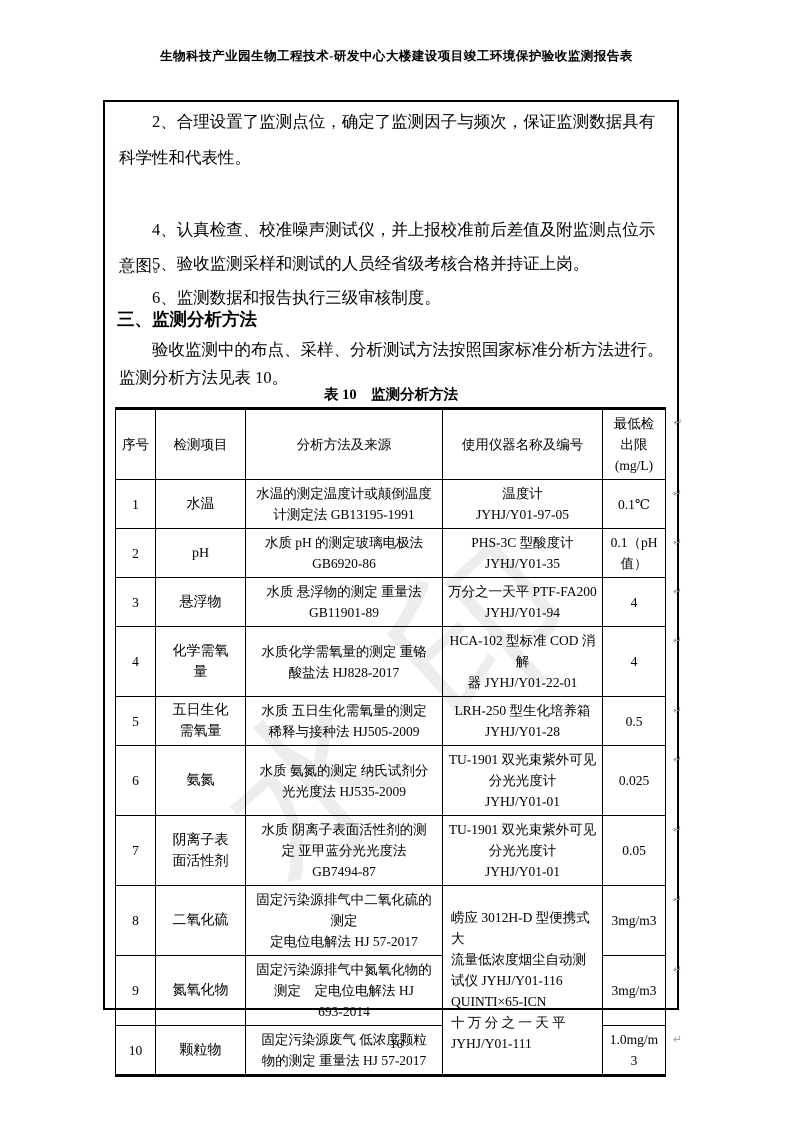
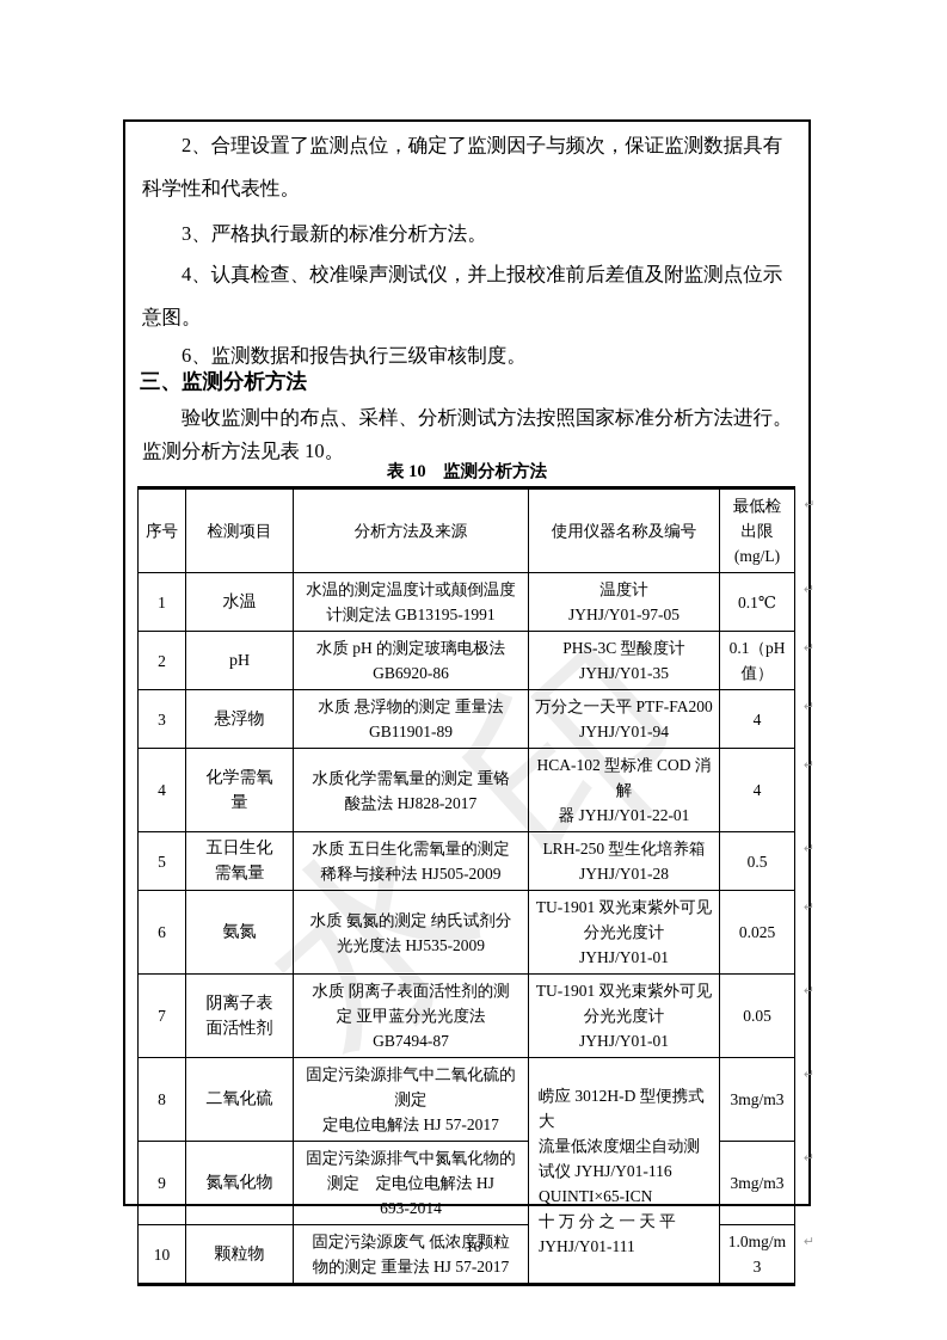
- 生物科技产业园生物工程技术-研发中心大楼建设项目竣工环境保护验收监测报告表
  2、合理设置了监测点位，确定了监测因子与频次，保证监测数据具有科学性和代表性。
+ 3、严格执行最新的标准分析方法。
  4、认真检查、校准噪声测试仪，并上报校准前后差值及附监测点位示意图。
- 5、验收监测采样和测试的人员经省级考核合格并持证上岗。
  6、监测数据和报告执行三级审核制度。
  三、监测分析方法
  验收监测中的布点、采样、分析测试方法按照国家标准分析方法进行。监测分析方法见表 10。
  表 10 监测分析方法
  序号	检测项目	分析方法及来源	使用仪器名称及编号	最低检 出限 (mg/L)↵
  1	水温	水温的测定温度计或颠倒温度 计测定法 GB13195-1991	温度计 JYHJ/Y01-97-05	0.1℃↵
  2	pH	水质 pH 的测定玻璃电极法 GB6920-86	PHS-3C 型酸度计 JYHJ/Y01-35	0.1（pH 值）↵
  3	悬浮物	水质 悬浮物的测定 重量法 GB11901-89	万分之一天平 PTF-FA200 JYHJ/Y01-94	4↵
  4	化学需氧 量	水质化学需氧量的测定 重铬 酸盐法 HJ828-2017	HCA-102 型标准 COD 消解 器 JYHJ/Y01-22-01	4↵
  5	五日生化 需氧量	水质 五日生化需氧量的测定 稀释与接种法 HJ505-2009	LRH-250 型生化培养箱 JYHJ/Y01-28	0.5↵
  6	氨氮	水质 氨氮的测定 纳氏试剂分 光光度法 HJ535-2009	TU-1901 双光束紫外可见 分光光度计 JYHJ/Y01-01	0.025↵
  7	阴离子表 面活性剂	水质 阴离子表面活性剂的测 定 亚甲蓝分光光度法 GB7494-87	TU-1901 双光束紫外可见 分光光度计 JYHJ/Y01-01	0.05↵
  8	二氧化硫	固定污染源排气中二氧化硫的 测定 定电位电解法 HJ 57-2017	崂应 3012H-D 型便携式大 流量低浓度烟尘自动测 试仪 JYHJ/Y01-116 QUINTI×65-ICN 十 万 分 之 一 天 平 JYHJ/Y01-111	3mg/m3↵
  9	氮氧化物	固定污染源排气中氮氧化物的 测定 定电位电解法 HJ 693-2014	3mg/m3↵
  10	颗粒物	固定污染源废气 低浓度颗粒 物的测定 重量法 HJ 57-2017	1.0mg/m 3↵
  16
